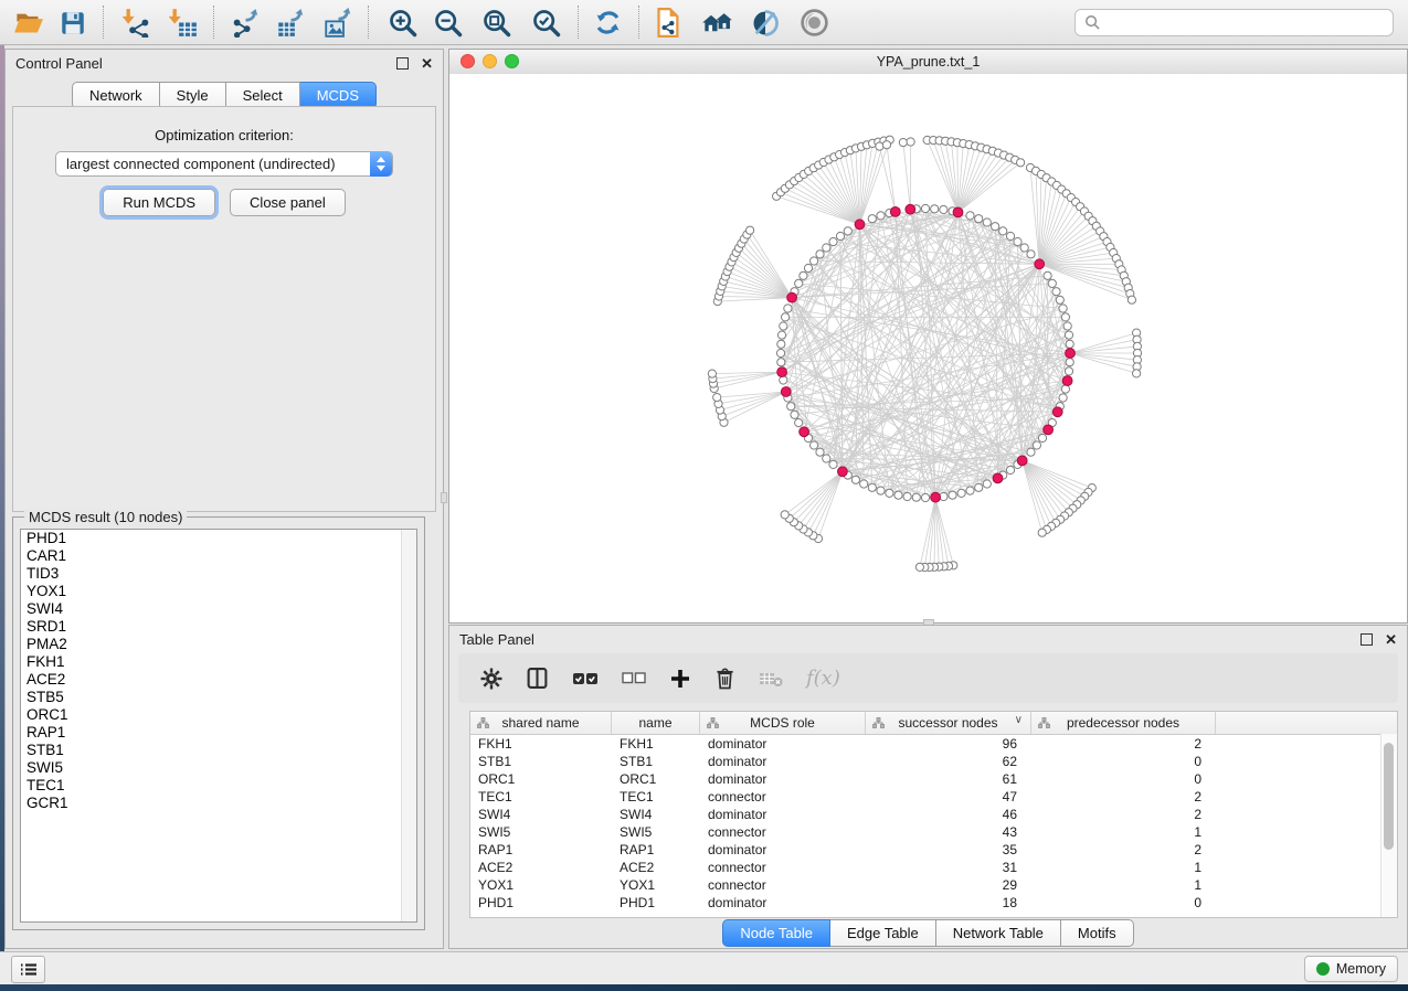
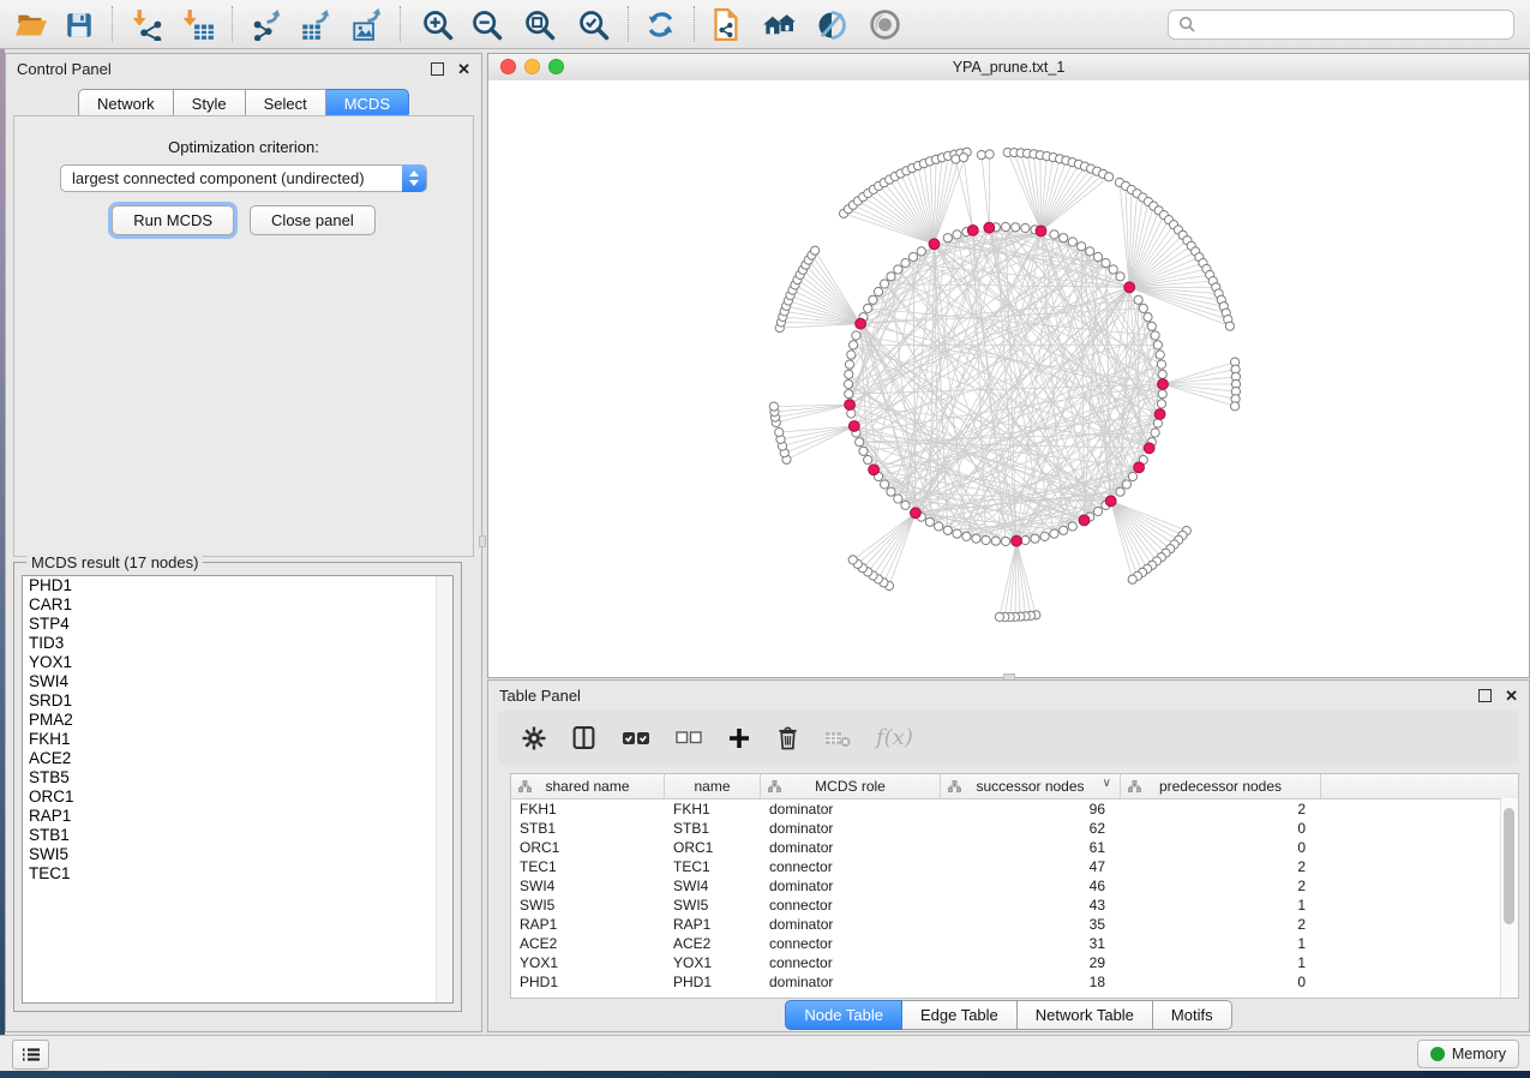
  Control Panel
  ✕
  Network
  Style
  Select
  MCDS
  Optimization criterion:
  largest connected component (undirected)
  Run MCDS
  Close panel
- MCDS result (10 nodes)
+ MCDS result (17 nodes)
  PHD1
  CAR1
+ STP4
  TID3
  YOX1
  SWI4
  SRD1
  PMA2
  FKH1
  ACE2
  STB5
  ORC1
  RAP1
  STB1
  SWI5
  TEC1
- GCR1
  YPA_prune.txt_1
  Table Panel
  ✕
  f(x)
  shared name
  name
  MCDS role
  successor nodes
  ∨
  predecessor nodes
  FKH1
  FKH1
  dominator
  96
  2
  STB1
  STB1
  dominator
  62
  0
  ORC1
  ORC1
  dominator
  61
  0
  TEC1
  TEC1
  connector
  47
  2
  SWI4
  SWI4
  dominator
  46
  2
  SWI5
  SWI5
  connector
  43
  1
  RAP1
  RAP1
  dominator
  35
  2
  ACE2
  ACE2
  connector
  31
  1
  YOX1
  YOX1
  connector
  29
  1
  PHD1
  PHD1
  dominator
  18
  0
  Node Table
  Edge Table
  Network Table
  Motifs
  Memory
